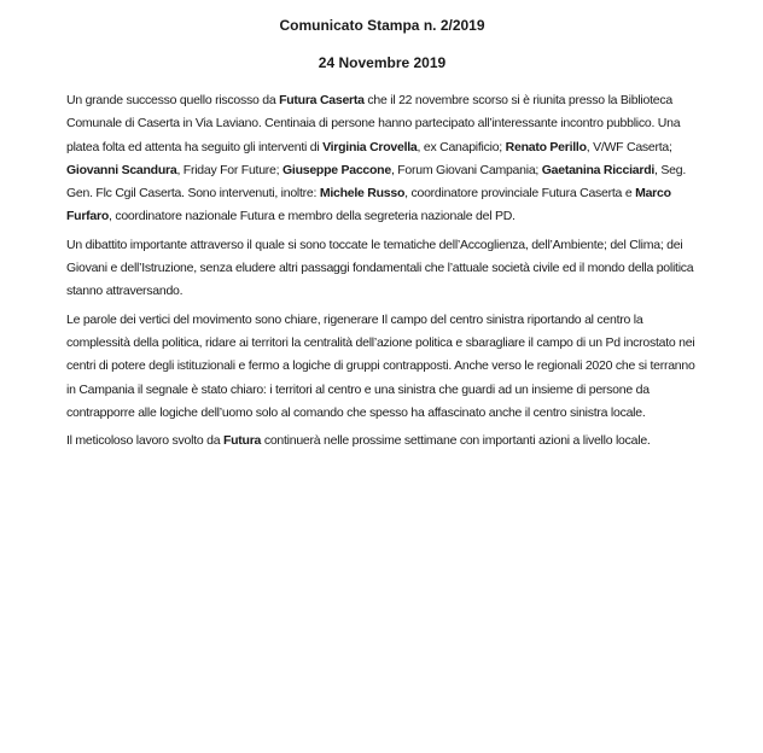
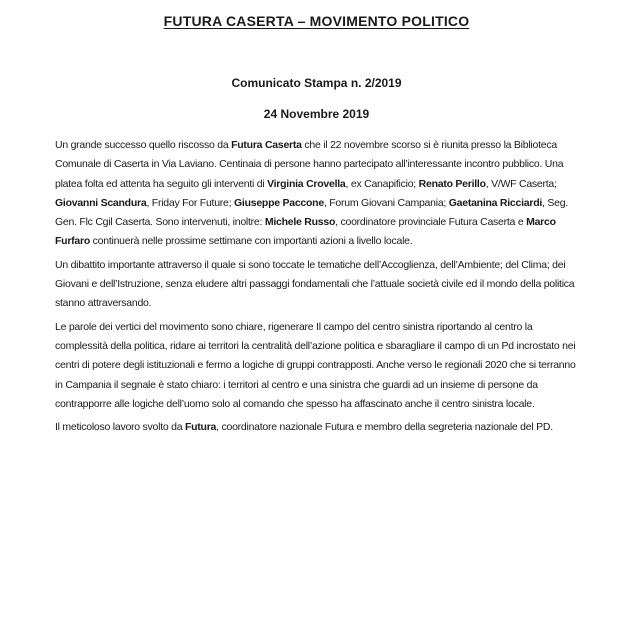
+ FUTURA CASERTA – MOVIMENTO POLITICO
  Comunicato Stampa n. 2/2019
  24 Novembre 2019
- Un grande successo quello riscosso da Futura Caserta che il 22 novembre scorso si è riunita presso la Biblioteca Comunale di Caserta in Via Laviano. Centinaia di persone hanno partecipato all’interessante incontro pubblico. Una platea folta ed attenta ha seguito gli interventi di Virginia Crovella, ex Canapificio; Renato Perillo, V/WF Caserta; Giovanni Scandura, Friday For Future; Giuseppe Paccone, Forum Giovani Campania; Gaetanina Ricciardi, Seg. Gen. Flc Cgil Caserta. Sono intervenuti, inoltre: Michele Russo, coordinatore provinciale Futura Caserta e Marco Furfaro, coordinatore nazionale Futura e membro della segreteria nazionale del PD.
+ Un grande successo quello riscosso da Futura Caserta che il 22 novembre scorso si è riunita presso la Biblioteca Comunale di Caserta in Via Laviano. Centinaia di persone hanno partecipato all’interessante incontro pubblico. Una platea folta ed attenta ha seguito gli interventi di Virginia Crovella, ex Canapificio; Renato Perillo, V/WF Caserta; Giovanni Scandura, Friday For Future; Giuseppe Paccone, Forum Giovani Campania; Gaetanina Ricciardi, Seg. Gen. Flc Cgil Caserta. Sono intervenuti, inoltre: Michele Russo, coordinatore provinciale Futura Caserta e Marco Furfaro continuerà nelle prossime settimane con importanti azioni a livello locale.
  Un dibattito importante attraverso il quale si sono toccate le tematiche dell’Accoglienza, dell’Ambiente; del Clima; dei Giovani e dell’Istruzione, senza eludere altri passaggi fondamentali che l’attuale società civile ed il mondo della politica stanno attraversando.
  Le parole dei vertici del movimento sono chiare, rigenerare Il campo del centro sinistra riportando al centro la complessità della politica, ridare ai territori la centralità dell’azione politica e sbaragliare il campo di un Pd incrostato nei centri di potere degli istituzionali e fermo a logiche di gruppi contrapposti. Anche verso le regionali 2020 che si terranno in Campania il segnale è stato chiaro: i territori al centro e una sinistra che guardi ad un insieme di persone da contrapporre alle logiche dell’uomo solo al comando che spesso ha affascinato anche il centro sinistra locale.
- Il meticoloso lavoro svolto da Futura continuerà nelle prossime settimane con importanti azioni a livello locale.
+ Il meticoloso lavoro svolto da Futura, coordinatore nazionale Futura e membro della segreteria nazionale del PD.
